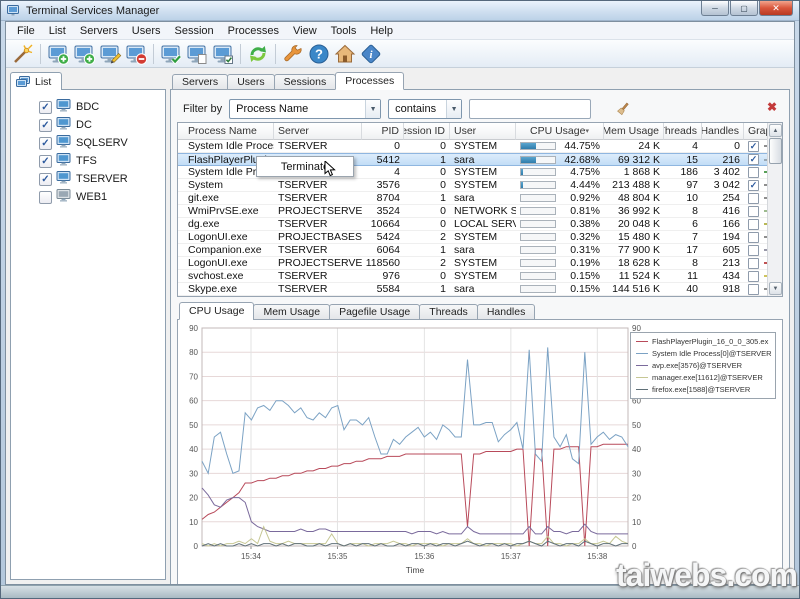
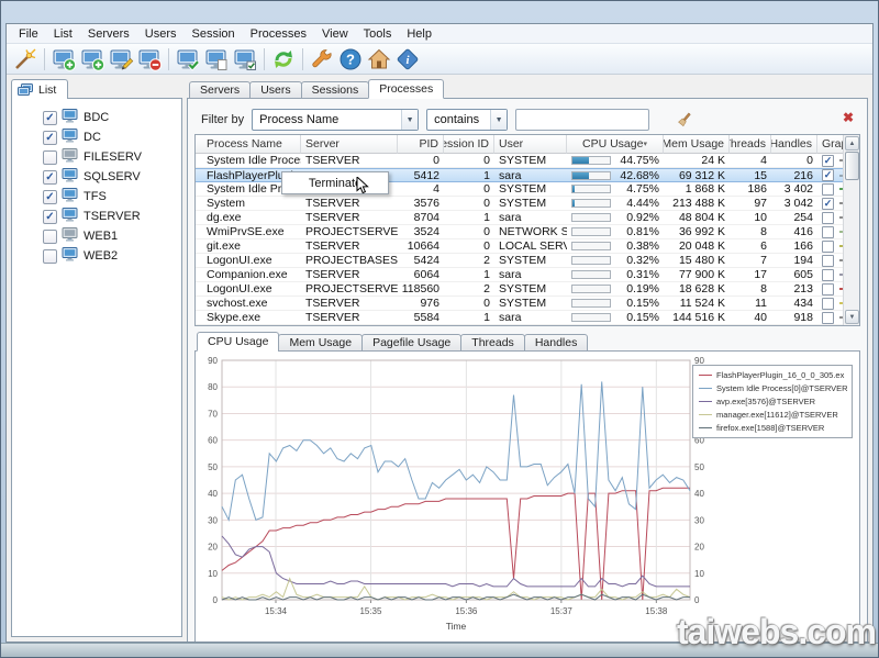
- Terminal Services Manager
- ─
- ▢
- ✕
  File
  List
  Servers
  Users
  Session
  Processes
  View
  Tools
  Help
  ?
  i
  List
  ✓
  BDC
  ✓
  DC
+ FILESERV
  ✓
  SQLSERV
  ✓
  TFS
  ✓
  TSERVER
  WEB1
+ WEB2
  Servers
  Users
  Sessions
  Processes
  Filter by
  Process Name
  contains
  ✖
  Process Name
  Server
  PID
  ession ID
  User
  CPU Usage
  Mem Usage
  hreads
  Handles
  System Idle Proce
  TSERVER
  0
  0
  SYSTEM
  44.75%
  24 K
  4
  0
  ✓
  5412
  1
  sara
  42.68%
  69 312 K
  15
  216
  ✓
  System Idle Pr
  4
  0
  SYSTEM
  4.75%
  1 868 K
  186
  3 402
  System
  TSERVER
  3576
  0
  SYSTEM
  4.44%
  213 488 K
  97
  3 042
  ✓
- git.exe
+ dg.exe
  TSERVER
  8704
  1
  sara
  0.92%
  48 804 K
  10
  254
  WmiPrvSE.exe
  PROJECTSERVE
  3524
  0
  0.81%
  36 992 K
  8
  416
- dg.exe
+ git.exe
  TSERVER
  10664
  0
  LOCAL SERV
  0.38%
  20 048 K
  6
  166
  LogonUI.exe
  PROJECTBASES
  5424
  2
  SYSTEM
  0.32%
  15 480 K
  7
  194
  Companion.exe
  TSERVER
  6064
  1
  sara
  0.31%
  77 900 K
  17
  605
  LogonUI.exe
  PROJECTSERVE
  118560
  2
  SYSTEM
  0.19%
  18 628 K
  8
  213
  svchost.exe
  TSERVER
  976
  0
  SYSTEM
  0.15%
  11 524 K
  11
  434
  Skype.exe
  TSERVER
  5584
  1
  sara
  0.15%
  144 516 K
  40
  918
  Terminat
  CPU Usage
  Mem Usage
  Pagefile Usage
  Threads
  Handles
  0
  0
  10
  10
  20
  20
  30
  30
  40
  40
  50
  50
  60
  60
  70
  80
  90
  90
  15:34
  15:35
  15:36
  15:37
  15:38
  Time
  FlashPlayerPlugin_16_0_0_305.ex
  System Idle Process[0]@TSERVER
  avp.exe[3576]@TSERVER
  manager.exe[11612]@TSERVER
  firefox.exe[1588]@TSERVER
  taiwebs.com
